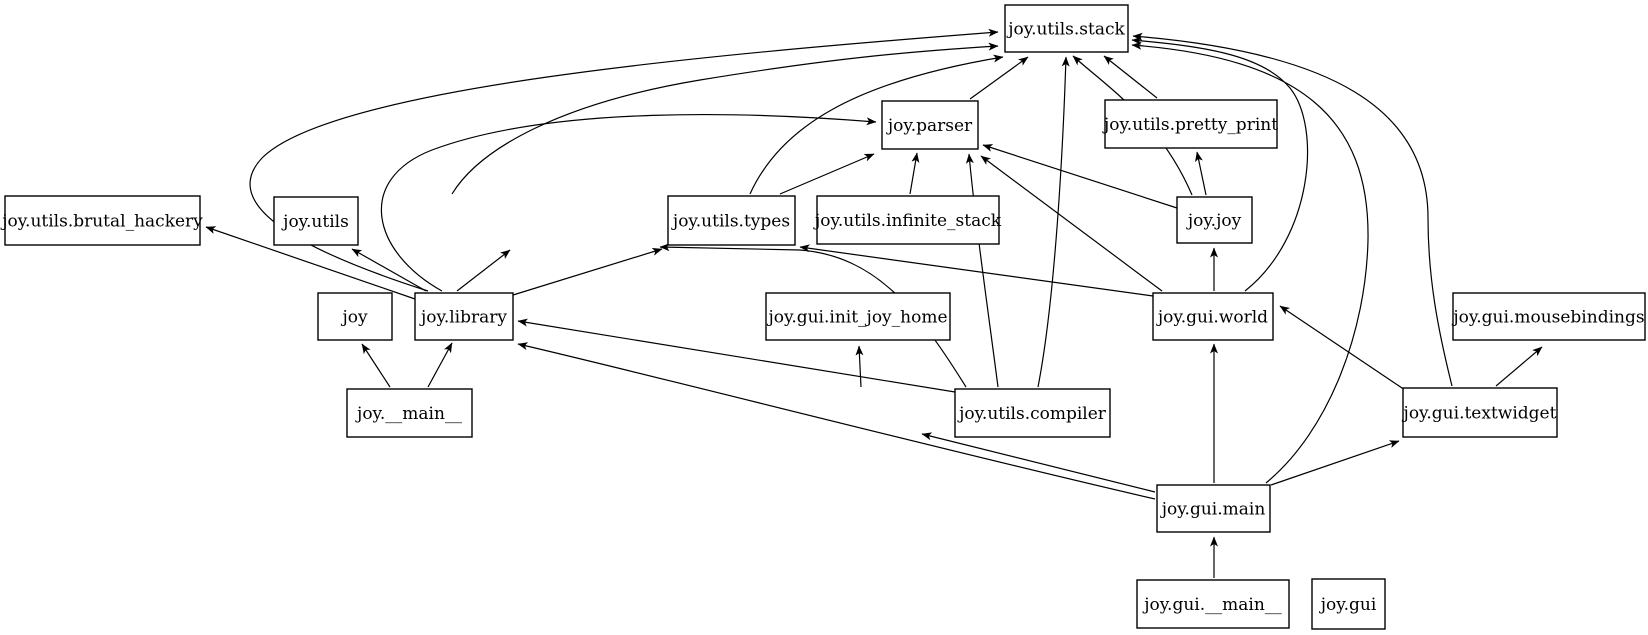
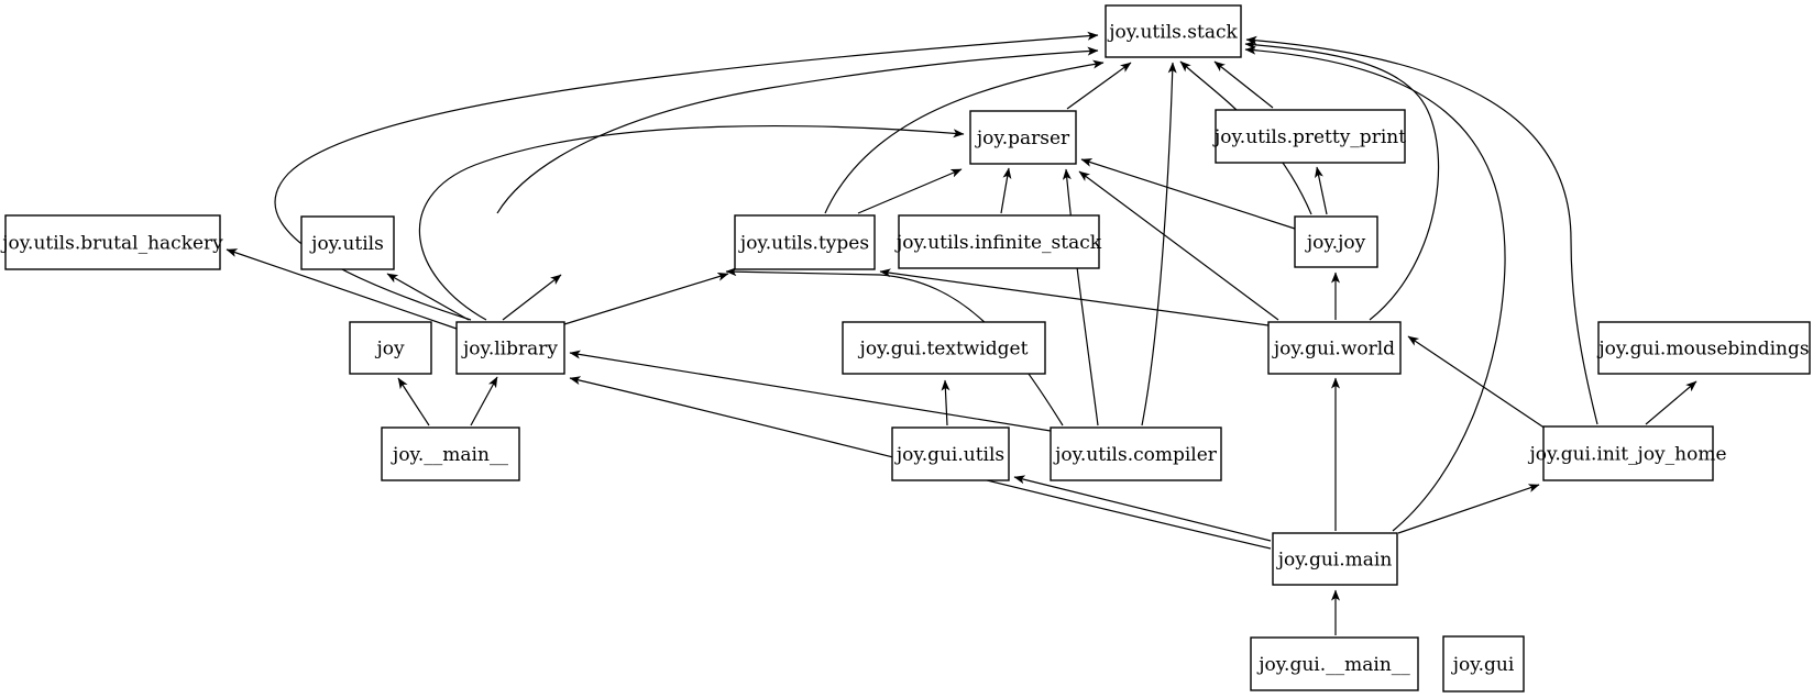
  joy.utils.stack
  joy.parser
  joy.utils.pretty_print
  joy.utils.brutal_hackery
  joy.utils
  joy.utils.types
  joy.utils.infinite_stack
  joy.joy
  joy
  joy.library
- joy.gui.init_joy_home
+ joy.gui.textwidget
  joy.gui.world
  joy.gui.mousebindings
  joy.__main__
+ joy.gui.utils
  joy.utils.compiler
- joy.gui.textwidget
+ joy.gui.init_joy_home
  joy.gui.main
  joy.gui.__main__
  joy.gui
